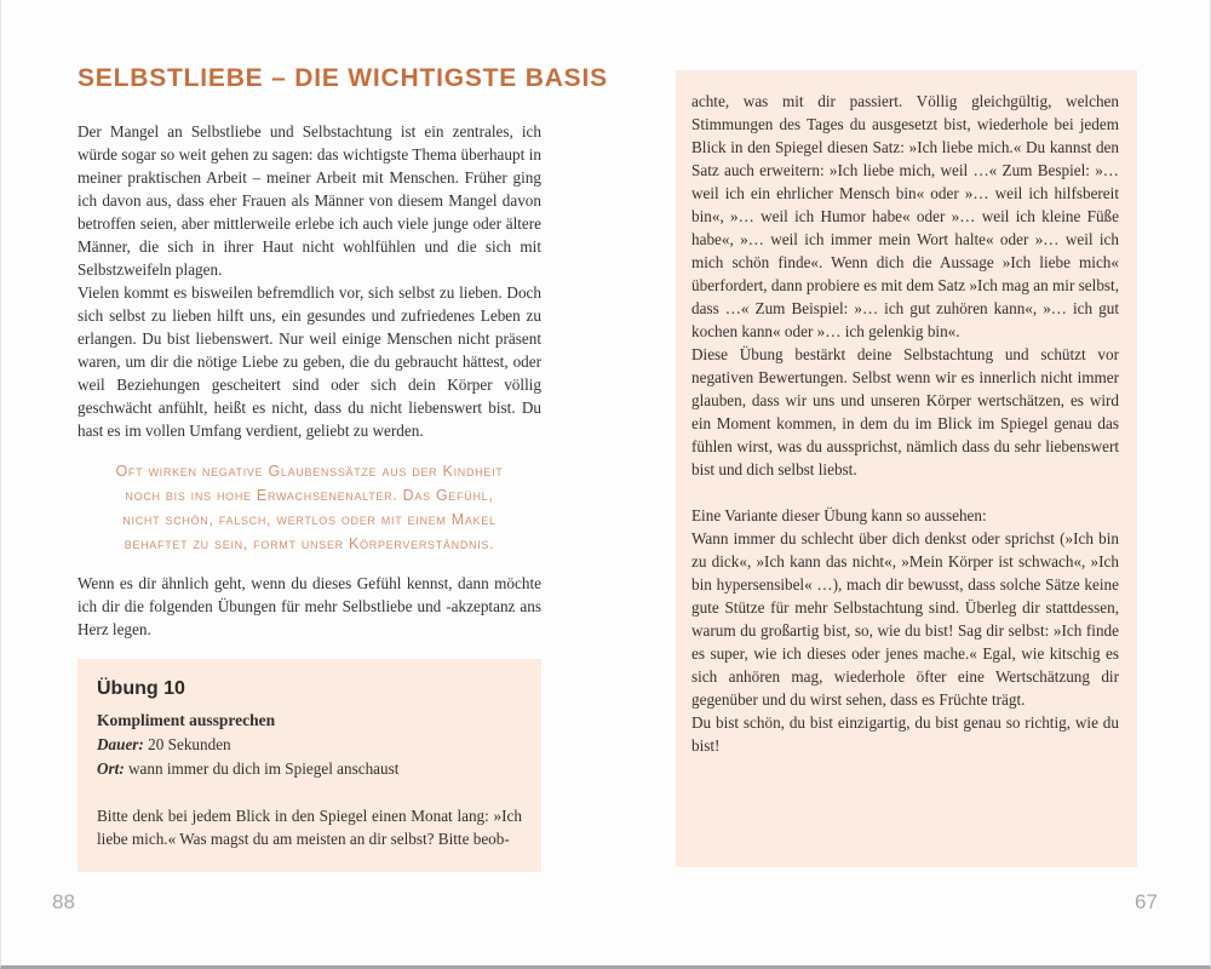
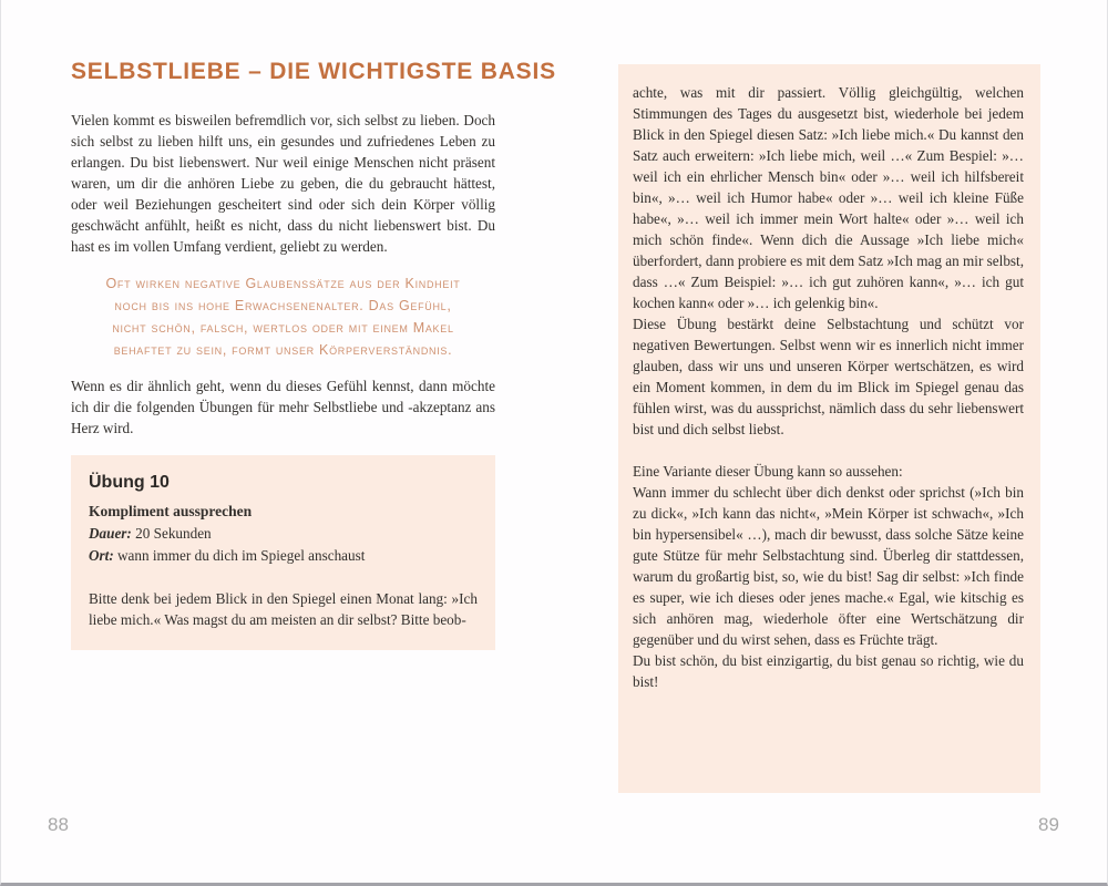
  SELBSTLIEBE – DIE WICHTIGSTE BASIS
- Der Mangel an Selbstliebe und Selbstachtung ist ein zentrales, ich würde sogar so weit gehen zu sagen: das wichtigste Thema überhaupt in meiner praktischen Arbeit – meiner Arbeit mit Menschen. Früher ging ich davon aus, dass eher Frauen als Männer von diesem Mangel davon betroffen seien, aber mittlerweile erlebe ich auch viele junge oder ältere Männer, die sich in ihrer Haut nicht wohlfühlen und die sich mit Selbstzweifeln plagen.
- Vielen kommt es bisweilen befremdlich vor, sich selbst zu lieben. Doch sich selbst zu lieben hilft uns, ein gesundes und zufriedenes Leben zu erlangen. Du bist liebenswert. Nur weil einige Menschen nicht präsent waren, um dir die nötige Liebe zu geben, die du gebraucht hättest, oder weil Beziehungen gescheitert sind oder sich dein Körper völlig geschwächt anfühlt, heißt es nicht, dass du nicht liebenswert bist. Du hast es im vollen Umfang verdient, geliebt zu werden.
+ Vielen kommt es bisweilen befremdlich vor, sich selbst zu lieben. Doch sich selbst zu lieben hilft uns, ein gesundes und zufriedenes Leben zu erlangen. Du bist liebenswert. Nur weil einige Menschen nicht präsent waren, um dir die anhören Liebe zu geben, die du gebraucht hättest, oder weil Beziehungen gescheitert sind oder sich dein Körper völlig geschwächt anfühlt, heißt es nicht, dass du nicht liebenswert bist. Du hast es im vollen Umfang verdient, geliebt zu werden.
  Oft wirken negative Glaubenssätze aus der Kindheit noch bis ins hohe Erwachsenenalter. Das Gefühl, nicht schön, falsch, wertlos oder mit einem Makel behaftet zu sein, formt unser Körperverständnis.
- Wenn es dir ähnlich geht, wenn du dieses Gefühl kennst, dann möchte ich dir die folgenden Übungen für mehr Selbstliebe und -akzeptanz ans Herz legen.
+ Wenn es dir ähnlich geht, wenn du dieses Gefühl kennst, dann möchte ich dir die folgenden Übungen für mehr Selbstliebe und -akzeptanz ans Herz wird.
  Übung 10
  Kompliment aussprechen
  Dauer: 20 Sekunden
  Ort: wann immer du dich im Spiegel anschaust
  Bitte denk bei jedem Blick in den Spiegel einen Monat lang: »Ich liebe mich.« Was magst du am meisten an dir selbst? Bitte beob-
  achte, was mit dir passiert. Völlig gleichgültig, welchen Stimmungen des Tages du ausgesetzt bist, wiederhole bei jedem Blick in den Spiegel diesen Satz: »Ich liebe mich.« Du kannst den Satz auch erweitern: »Ich liebe mich, weil …« Zum Bespiel: »… weil ich ein ehrlicher Mensch bin« oder »… weil ich hilfsbereit bin«, »… weil ich Humor habe« oder »… weil ich kleine Füße habe«, »… weil ich immer mein Wort halte« oder »… weil ich mich schön finde«. Wenn dich die Aussage »Ich liebe mich« überfordert, dann probiere es mit dem Satz »Ich mag an mir selbst, dass …« Zum Beispiel: »… ich gut zuhören kann«, »… ich gut kochen kann« oder »… ich gelenkig bin«.
  Diese Übung bestärkt deine Selbstachtung und schützt vor negativen Bewertungen. Selbst wenn wir es innerlich nicht immer glauben, dass wir uns und unseren Körper wertschätzen, es wird ein Moment kommen, in dem du im Blick im Spiegel genau das fühlen wirst, was du aussprichst, nämlich dass du sehr liebenswert bist und dich selbst liebst.
  Eine Variante dieser Übung kann so aussehen:
  Wann immer du schlecht über dich denkst oder sprichst (»Ich bin zu dick«, »Ich kann das nicht«, »Mein Körper ist schwach«, »Ich bin hypersensibel« …), mach dir bewusst, dass solche Sätze keine gute Stütze für mehr Selbstachtung sind. Überleg dir stattdessen, warum du großartig bist, so, wie du bist! Sag dir selbst: »Ich finde es super, wie ich dieses oder jenes mache.« Egal, wie kitschig es sich anhören mag, wiederhole öfter eine Wertschätzung dir gegenüber und du wirst sehen, dass es Früchte trägt.
  Du bist schön, du bist einzigartig, du bist genau so richtig, wie du bist!
  88
- 67
+ 89
